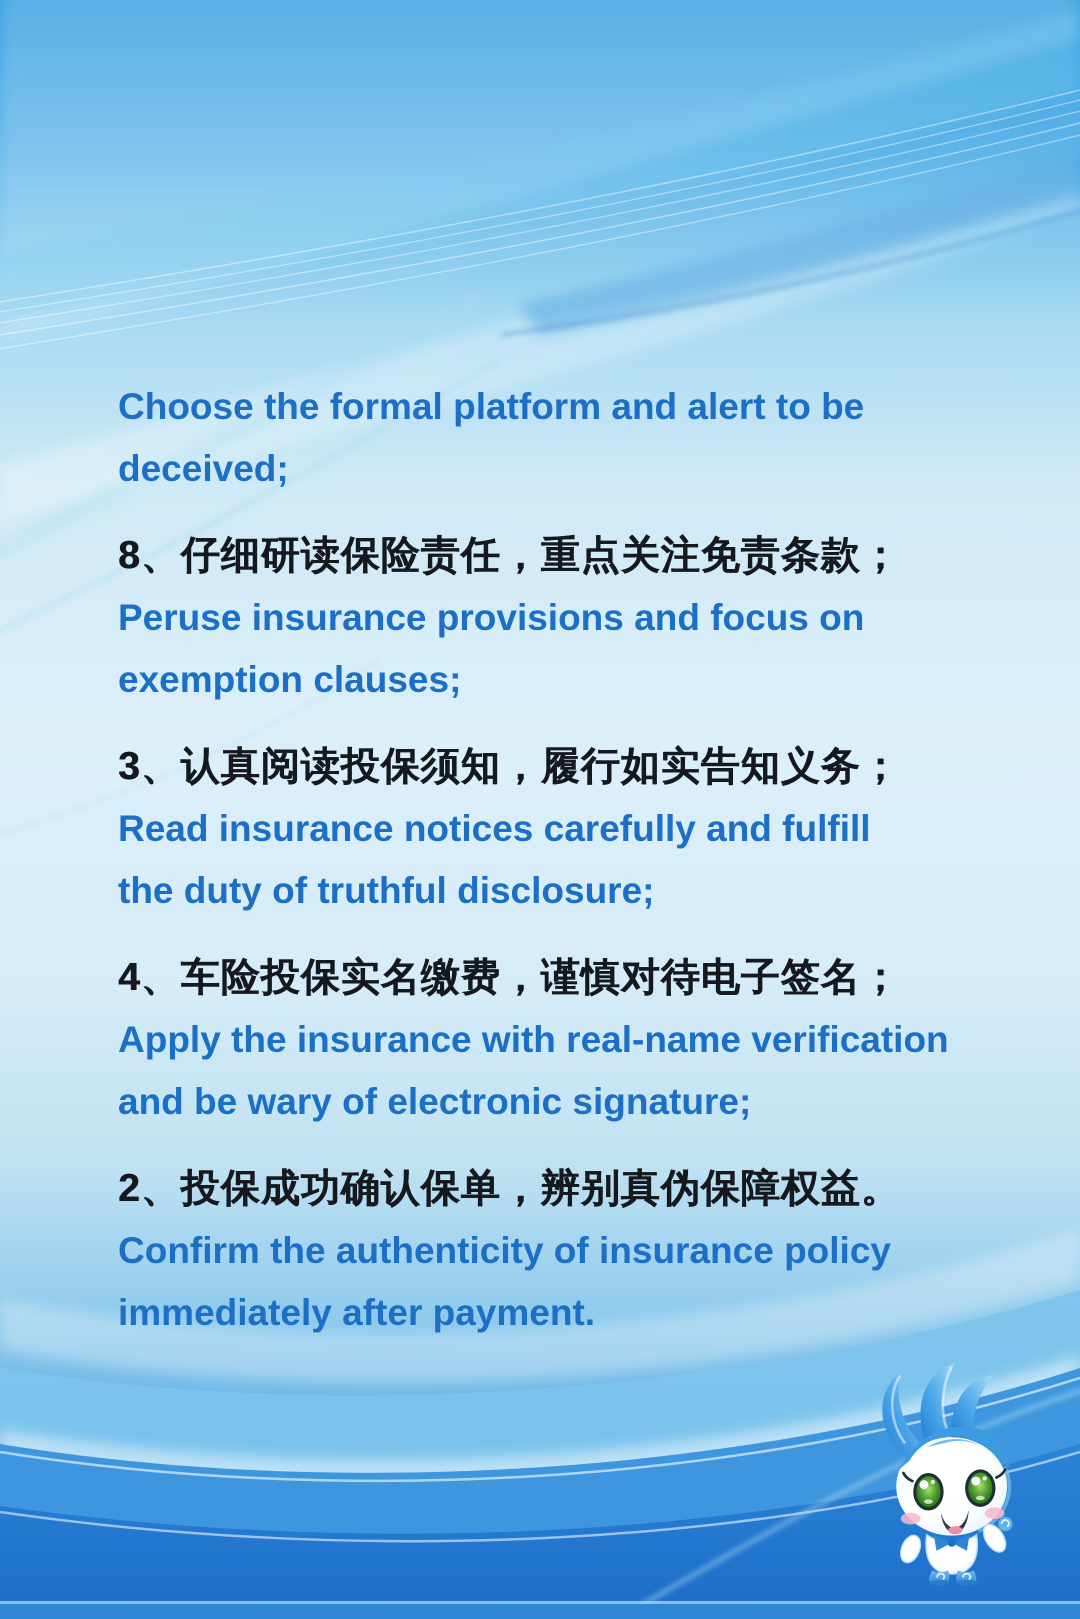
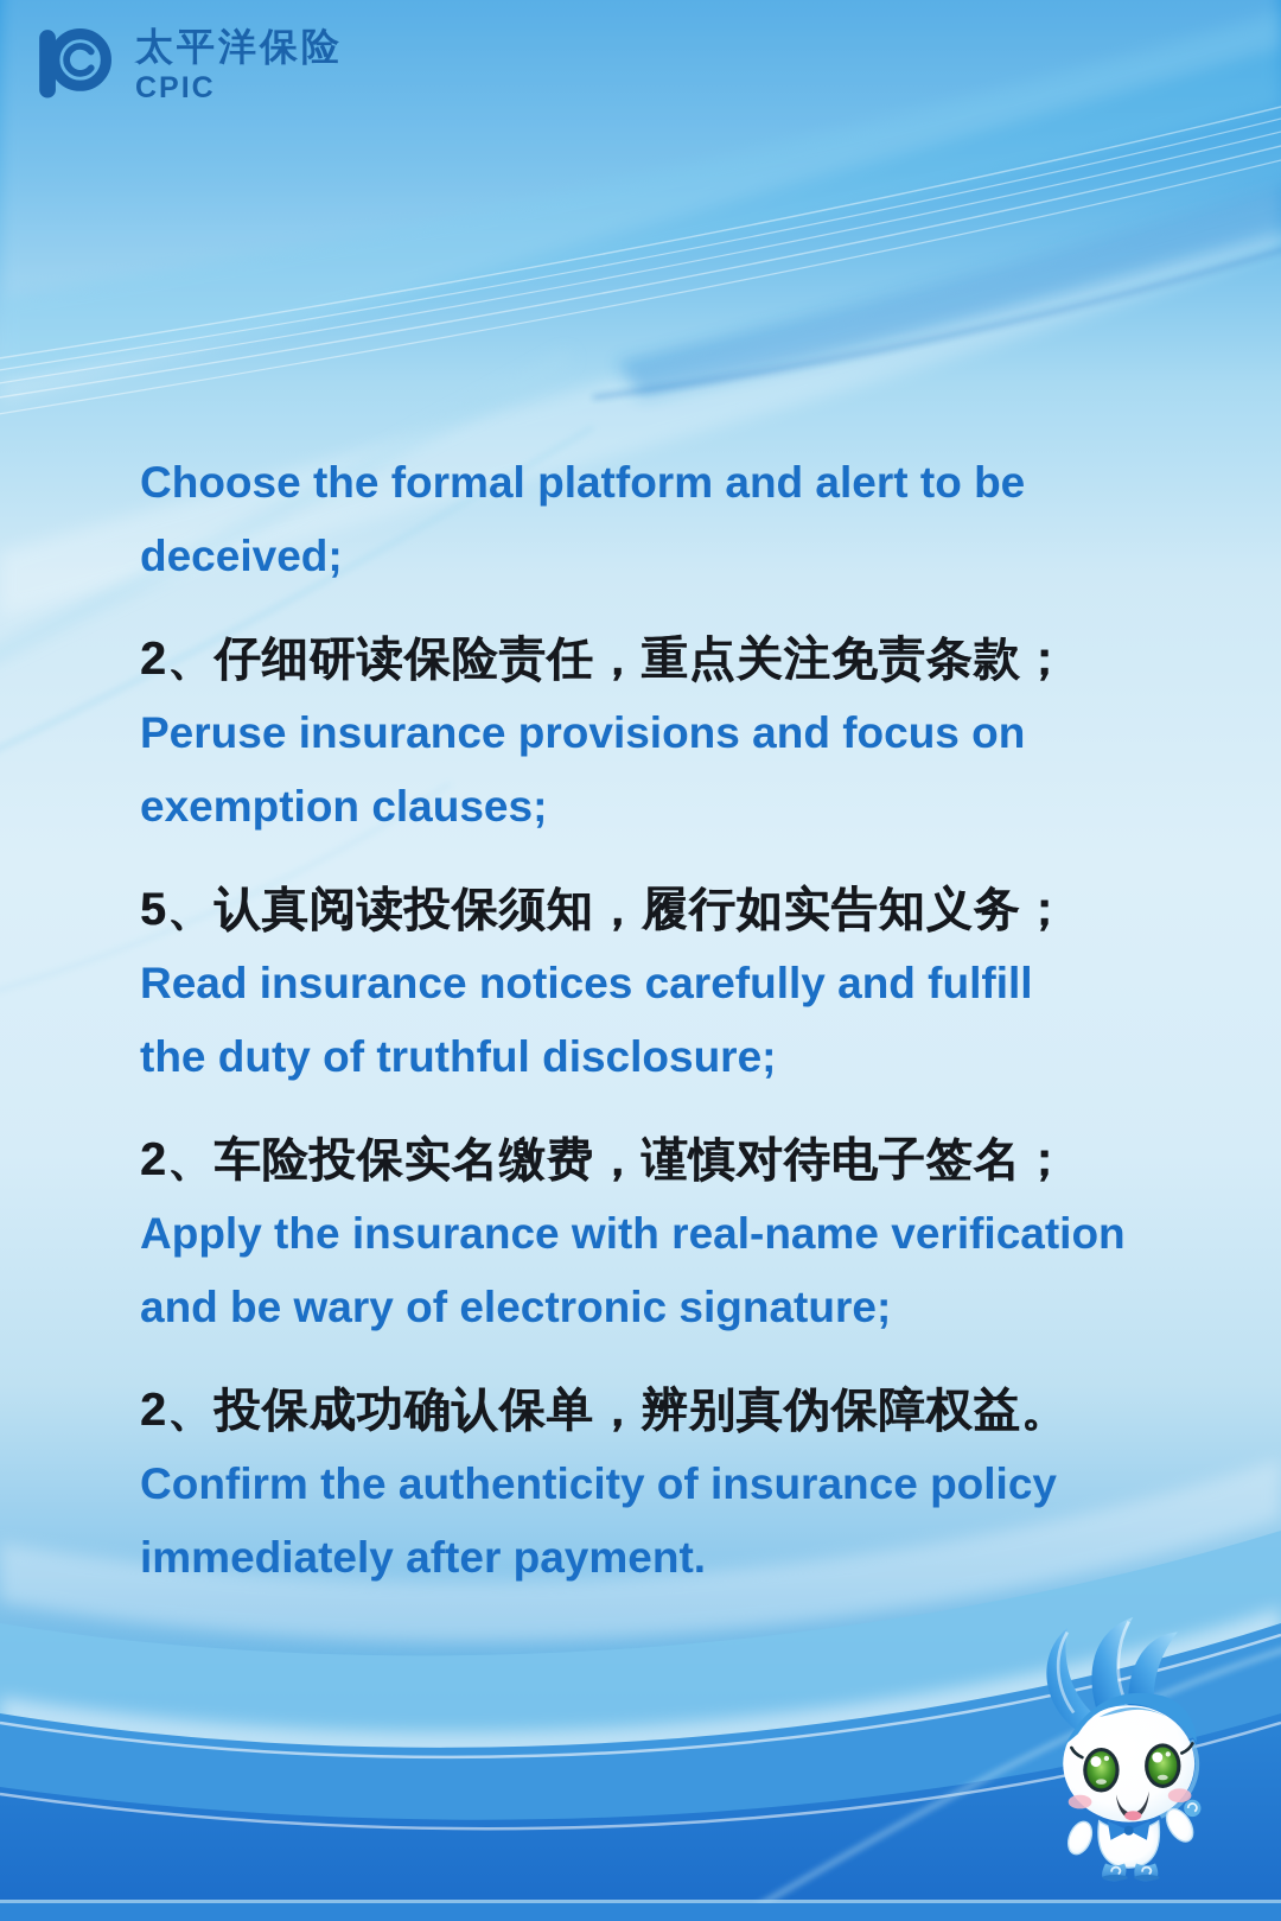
+ 太平洋保险
+ CPIC
  Choose the formal platform and alert to be
  deceived;
- 8、仔细研读保险责任，重点关注免责条款；
+ 2、仔细研读保险责任，重点关注免责条款；
  Peruse insurance provisions and focus on
  exemption clauses;
- 3、认真阅读投保须知，履行如实告知义务；
+ 5、认真阅读投保须知，履行如实告知义务；
  Read insurance notices carefully and fulfill
  the duty of truthful disclosure;
- 4、车险投保实名缴费，谨慎对待电子签名；
+ 2、车险投保实名缴费，谨慎对待电子签名；
  Apply the insurance with real-name verification
  and be wary of electronic signature;
  2、投保成功确认保单，辨别真伪保障权益。
  Confirm the authenticity of insurance policy
  immediately after payment.
